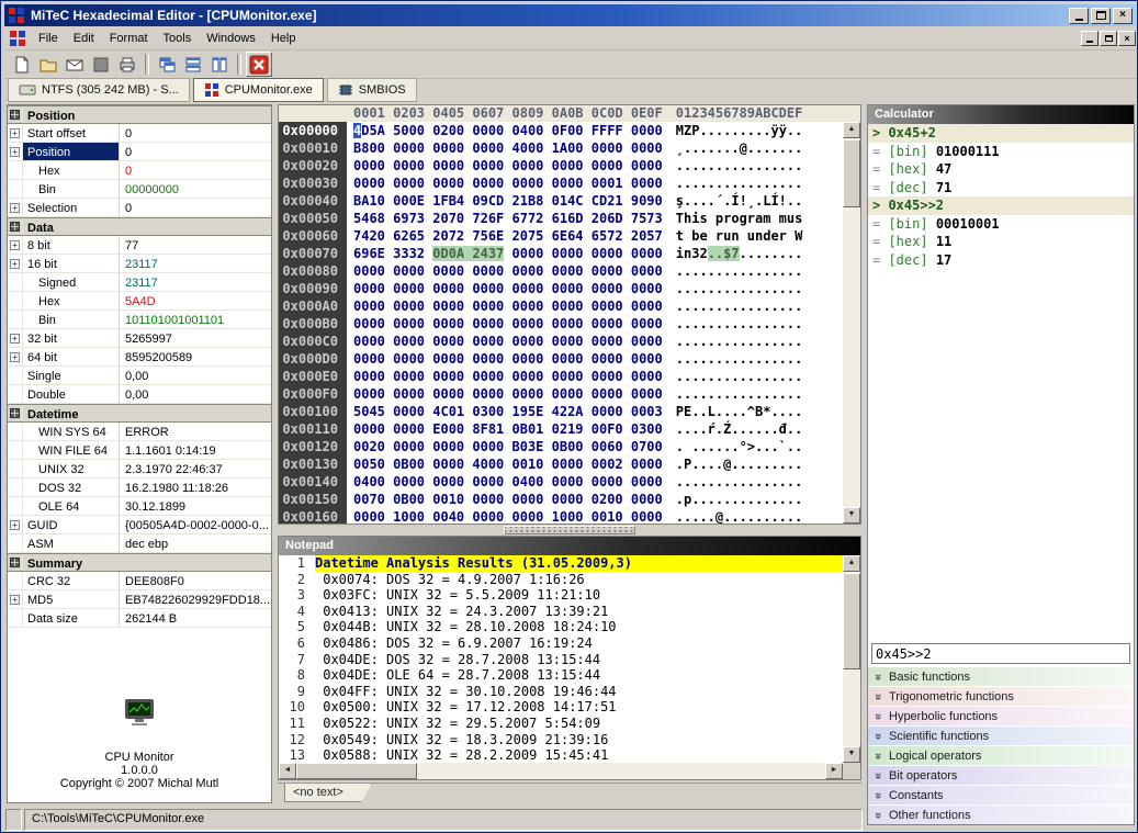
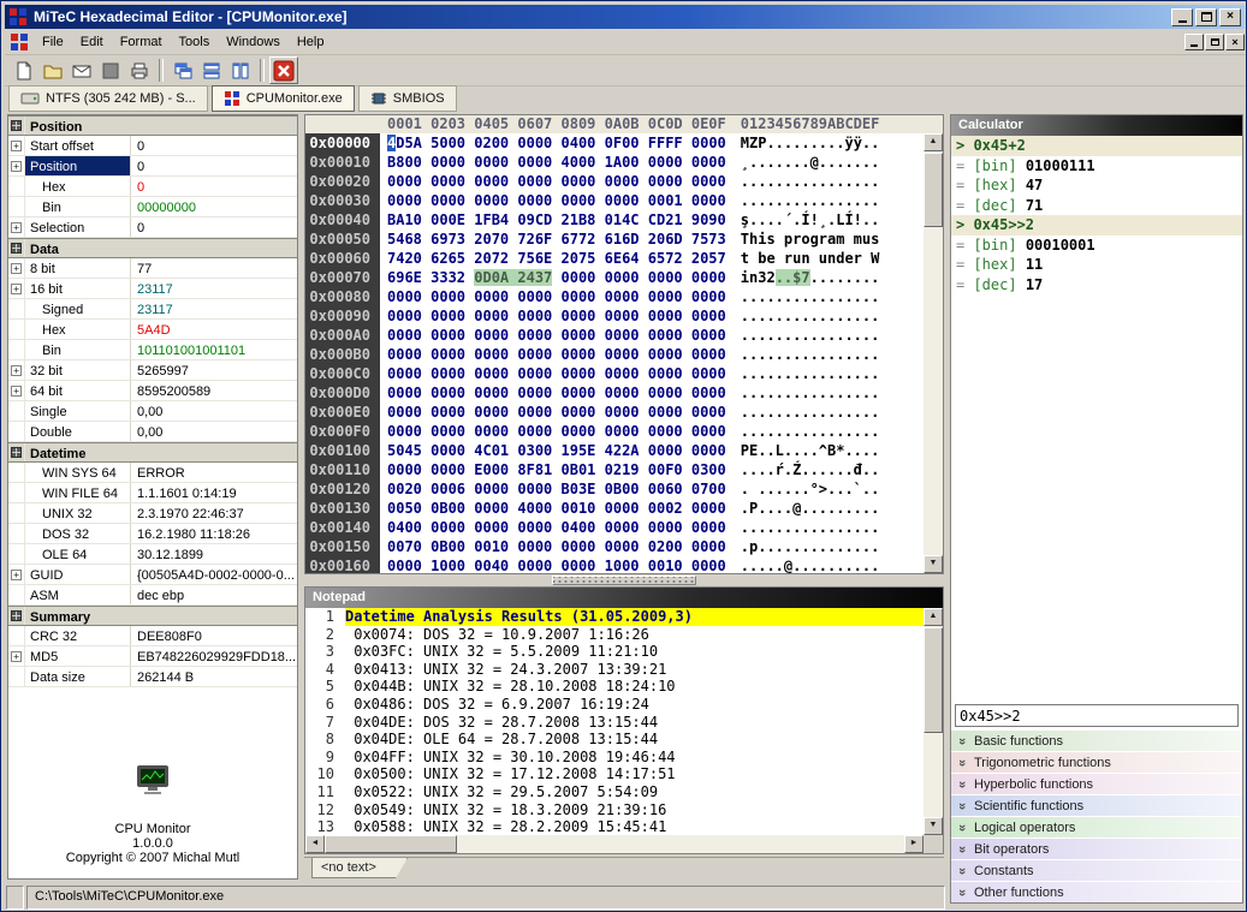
  MiTeC Hexadecimal Editor - [CPUMonitor.exe]
  ×
  File
  Edit
  Format
  Tools
  Windows
  Help
  ×
  NTFS (305 242 MB) - S...
  CPUMonitor.exe
  SMBIOS
  Position
  +
  Start offset
  0
  +
  Position
  0
  Hex
  0
  Bin
  00000000
  +
  Selection
  0
  Data
  +
  8 bit
  77
  +
  16 bit
  23117
  Signed
  23117
  Hex
  5A4D
  Bin
  101101001001101
  +
  32 bit
  5265997
  +
  64 bit
  8595200589
  Single
  0,00
  Double
  0,00
  Datetime
  WIN SYS 64
  ERROR
  WIN FILE 64
  1.1.1601 0:14:19
  UNIX 32
  2.3.1970 22:46:37
  DOS 32
  16.2.1980 11:18:26
  OLE 64
  30.12.1899
  +
  GUID
  {00505A4D-0002-0000-0...
  ASM
  dec ebp
  Summary
  CRC 32
  DEE808F0
  +
  MD5
  EB748226029929FDD18...
  Data size
  262144 B
  CPU Monitor
  1.0.0.0
  Copyright © 2007 Michal Mutl
  0001 0203 0405 0607 0809 0A0B 0C0D 0E0F
  0123456789ABCDEF
  0x00000
  4D5A 5000 0200 0000 0400 0F00 FFFF 0000
  MZP.........ÿÿ..
  0x00010
  B800 0000 0000 0000 4000 1A00 0000 0000
  ¸.......@.......
  0x00020
  0000 0000 0000 0000 0000 0000 0000 0000
  ................
  0x00030
  0000 0000 0000 0000 0000 0000 0001 0000
  ................
  0x00040
  BA10 000E 1FB4 09CD 21B8 014C CD21 9090
  ş....´.Í!¸.LÍ!..
  0x00050
  5468 6973 2070 726F 6772 616D 206D 7573
  This program mus
  0x00060
  7420 6265 2072 756E 2075 6E64 6572 2057
  t be run under W
  0x00070
  696E 3332 0D0A 2437 0000 0000 0000 0000
  in32..$7........
  0x00080
  0000 0000 0000 0000 0000 0000 0000 0000
  ................
  0x00090
  0000 0000 0000 0000 0000 0000 0000 0000
  ................
  0x000A0
  0000 0000 0000 0000 0000 0000 0000 0000
  ................
  0x000B0
  0000 0000 0000 0000 0000 0000 0000 0000
  ................
  0x000C0
  0000 0000 0000 0000 0000 0000 0000 0000
  ................
  0x000D0
  0000 0000 0000 0000 0000 0000 0000 0000
  ................
  0x000E0
  0000 0000 0000 0000 0000 0000 0000 0000
  ................
  0x000F0
  0000 0000 0000 0000 0000 0000 0000 0000
  ................
  0x00100
- 5045 0000 4C01 0300 195E 422A 0000 0003
+ 5045 0000 4C01 0300 195E 422A 0000 0000
  PE..L....^B*....
  0x00110
  0000 0000 E000 8F81 0B01 0219 00F0 0300
  ....ŕ.Ź......đ..
  0x00120
- 0020 0000 0000 0000 B03E 0B00 0060 0700
+ 0020 0006 0000 0000 B03E 0B00 0060 0700
  . ......°>...`..
  0x00130
  0050 0B00 0000 4000 0010 0000 0002 0000
  .P....@.........
  0x00140
  0400 0000 0000 0000 0400 0000 0000 0000
  ................
  0x00150
  0070 0B00 0010 0000 0000 0000 0200 0000
  .p..............
  0x00160
  0000 1000 0040 0000 0000 1000 0010 0000
  .....@..........
  Notepad
  1
  Datetime Analysis Results (31.05.2009,3)
  2
- 0x0074: DOS 32 = 4.9.2007 1:16:26
+ 0x0074: DOS 32 = 10.9.2007 1:16:26
  3
  0x03FC: UNIX 32 = 5.5.2009 11:21:10
  4
  0x0413: UNIX 32 = 24.3.2007 13:39:21
  5
  0x044B: UNIX 32 = 28.10.2008 18:24:10
  6
  0x0486: DOS 32 = 6.9.2007 16:19:24
  7
  0x04DE: DOS 32 = 28.7.2008 13:15:44
  8
  0x04DE: OLE 64 = 28.7.2008 13:15:44
  9
  0x04FF: UNIX 32 = 30.10.2008 19:46:44
  10
  0x0500: UNIX 32 = 17.12.2008 14:17:51
  11
  0x0522: UNIX 32 = 29.5.2007 5:54:09
  12
  0x0549: UNIX 32 = 18.3.2009 21:39:16
  13
  0x0588: UNIX 32 = 28.2.2009 15:45:41
  <no text>
  Calculator
  > 0x45+2
  = [bin] 01000111
  = [hex] 47
  = [dec] 71
  > 0x45>>2
  = [bin] 00010001
  = [hex] 11
  = [dec] 17
  0x45>>2
  Basic functions
  Trigonometric functions
  Hyperbolic functions
  Scientific functions
  Logical operators
  Bit operators
  Constants
  Other functions
  C:\Tools\MiTeC\CPUMonitor.exe
